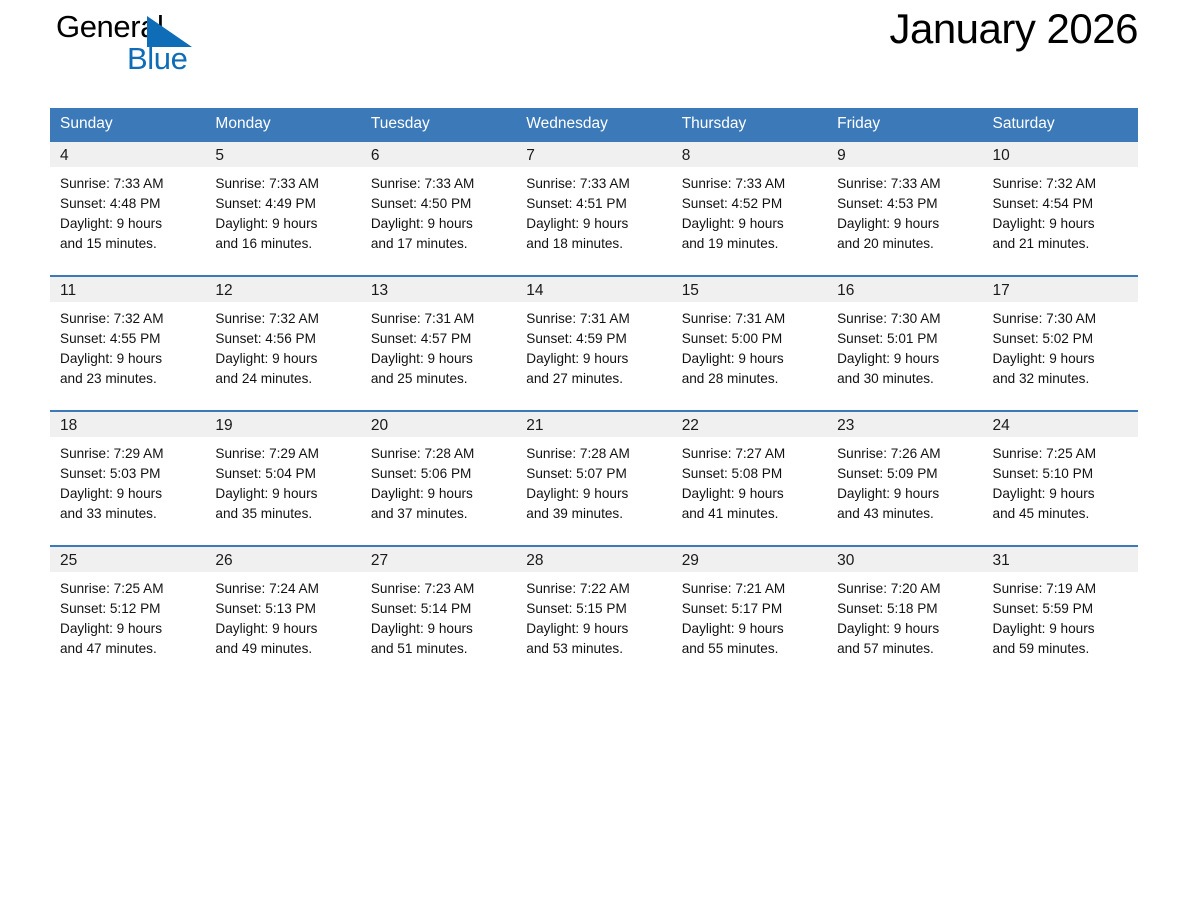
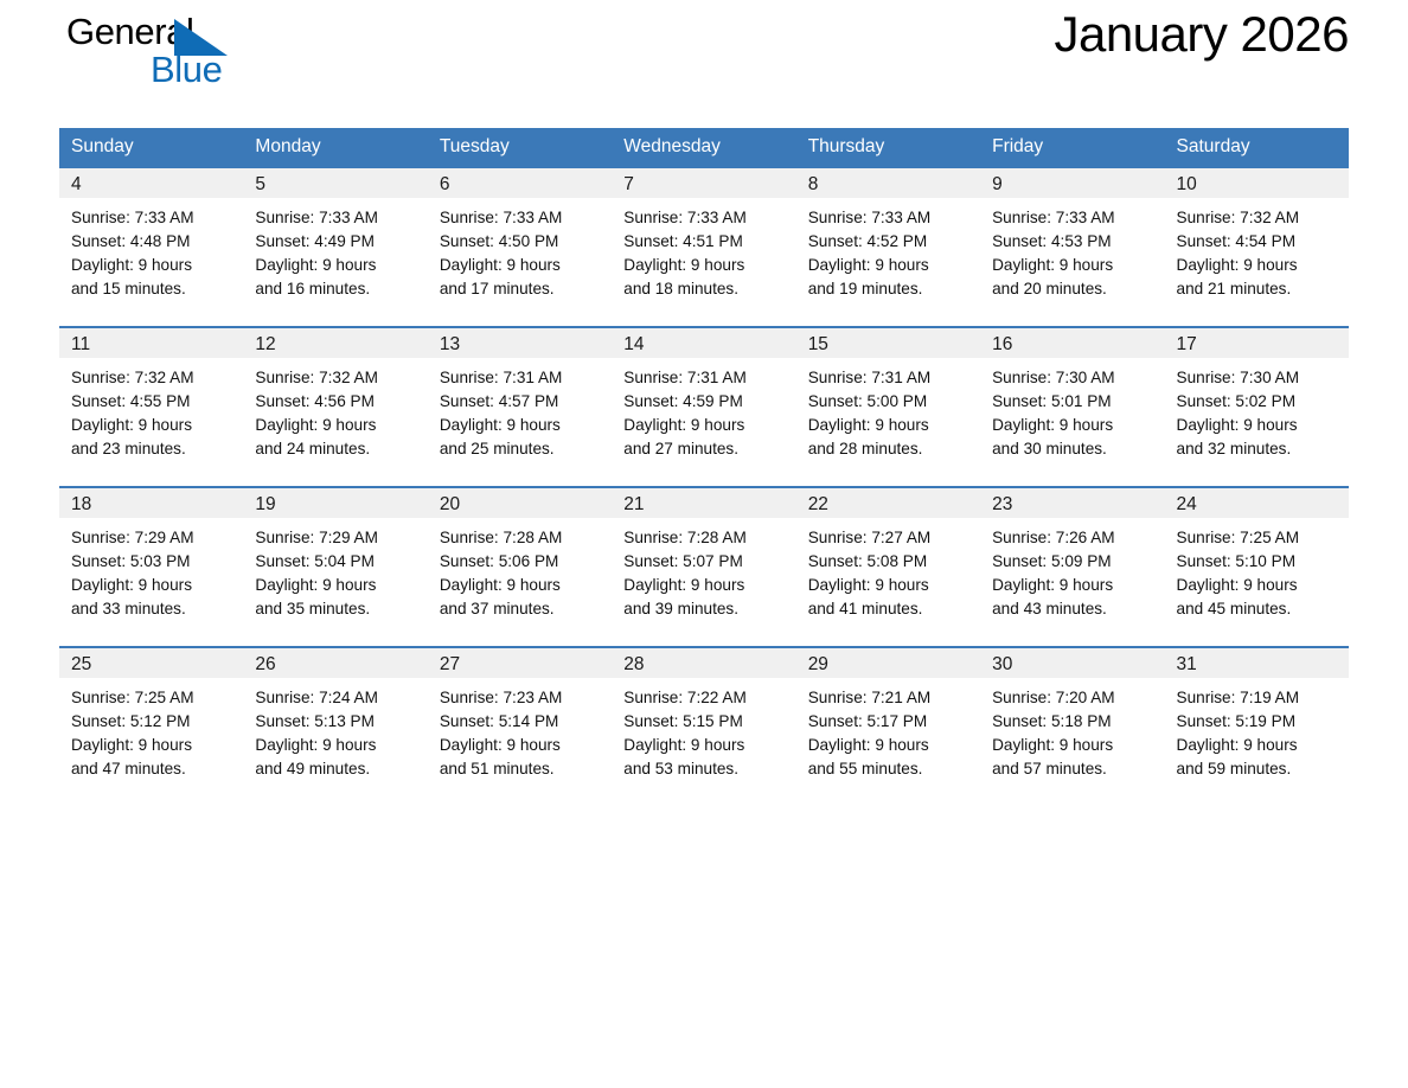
  Gener
  Blue
  January 2026
  Sunday	Monday	Tuesday	Wednesday	Thursday	Friday	Saturday
  4Sunrise: 7:33 AMSunset: 4:48 PMDaylight: 9 hours and 15 minutes.	5Sunrise: 7:33 AMSunset: 4:49 PMDaylight: 9 hours and 16 minutes.	6Sunrise: 7:33 AMSunset: 4:50 PMDaylight: 9 hours and 17 minutes.	7Sunrise: 7:33 AMSunset: 4:51 PMDaylight: 9 hours and 18 minutes.	8Sunrise: 7:33 AMSunset: 4:52 PMDaylight: 9 hours and 19 minutes.	9Sunrise: 7:33 AMSunset: 4:53 PMDaylight: 9 hours and 20 minutes.	10Sunrise: 7:32 AMSunset: 4:54 PMDaylight: 9 hours and 21 minutes.
  11Sunrise: 7:32 AMSunset: 4:55 PMDaylight: 9 hours and 23 minutes.	12Sunrise: 7:32 AMSunset: 4:56 PMDaylight: 9 hours and 24 minutes.	13Sunrise: 7:31 AMSunset: 4:57 PMDaylight: 9 hours and 25 minutes.	14Sunrise: 7:31 AMSunset: 4:59 PMDaylight: 9 hours and 27 minutes.	15Sunrise: 7:31 AMSunset: 5:00 PMDaylight: 9 hours and 28 minutes.	16Sunrise: 7:30 AMSunset: 5:01 PMDaylight: 9 hours and 30 minutes.	17Sunrise: 7:30 AMSunset: 5:02 PMDaylight: 9 hours and 32 minutes.
  18Sunrise: 7:29 AMSunset: 5:03 PMDaylight: 9 hours and 33 minutes.	19Sunrise: 7:29 AMSunset: 5:04 PMDaylight: 9 hours and 35 minutes.	20Sunrise: 7:28 AMSunset: 5:06 PMDaylight: 9 hours and 37 minutes.	21Sunrise: 7:28 AMSunset: 5:07 PMDaylight: 9 hours and 39 minutes.	22Sunrise: 7:27 AMSunset: 5:08 PMDaylight: 9 hours and 41 minutes.	23Sunrise: 7:26 AMSunset: 5:09 PMDaylight: 9 hours and 43 minutes.	24Sunrise: 7:25 AMSunset: 5:10 PMDaylight: 9 hours and 45 minutes.
- 25Sunrise: 7:25 AMSunset: 5:12 PMDaylight: 9 hours and 47 minutes.	26Sunrise: 7:24 AMSunset: 5:13 PMDaylight: 9 hours and 49 minutes.	27Sunrise: 7:23 AMSunset: 5:14 PMDaylight: 9 hours and 51 minutes.	28Sunrise: 7:22 AMSunset: 5:15 PMDaylight: 9 hours and 53 minutes.	29Sunrise: 7:21 AMSunset: 5:17 PMDaylight: 9 hours and 55 minutes.	30Sunrise: 7:20 AMSunset: 5:18 PMDaylight: 9 hours and 57 minutes.	31Sunrise: 7:19 AMSunset: 5:59 PMDaylight: 9 hours and 59 minutes.
+ 25Sunrise: 7:25 AMSunset: 5:12 PMDaylight: 9 hours and 47 minutes.	26Sunrise: 7:24 AMSunset: 5:13 PMDaylight: 9 hours and 49 minutes.	27Sunrise: 7:23 AMSunset: 5:14 PMDaylight: 9 hours and 51 minutes.	28Sunrise: 7:22 AMSunset: 5:15 PMDaylight: 9 hours and 53 minutes.	29Sunrise: 7:21 AMSunset: 5:17 PMDaylight: 9 hours and 55 minutes.	30Sunrise: 7:20 AMSunset: 5:18 PMDaylight: 9 hours and 57 minutes.	31Sunrise: 7:19 AMSunset: 5:19 PMDaylight: 9 hours and 59 minutes.
